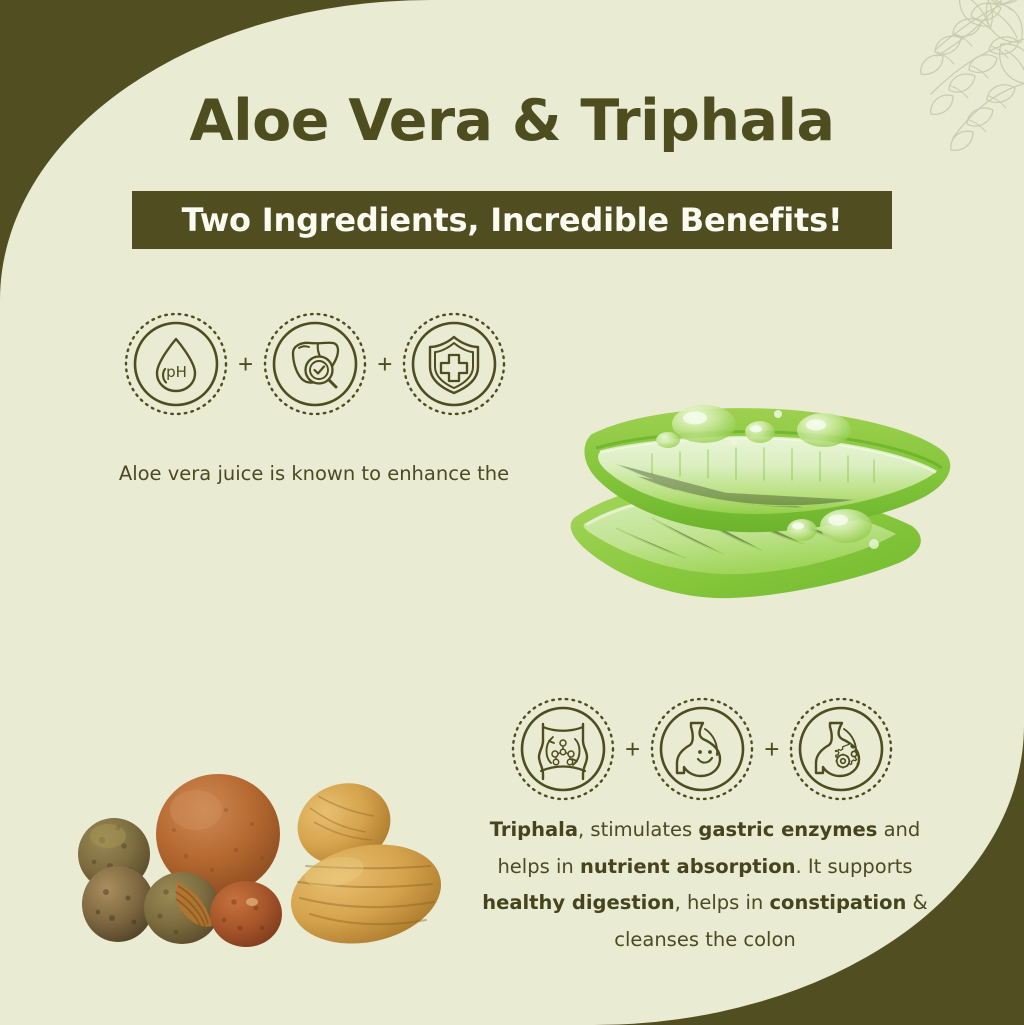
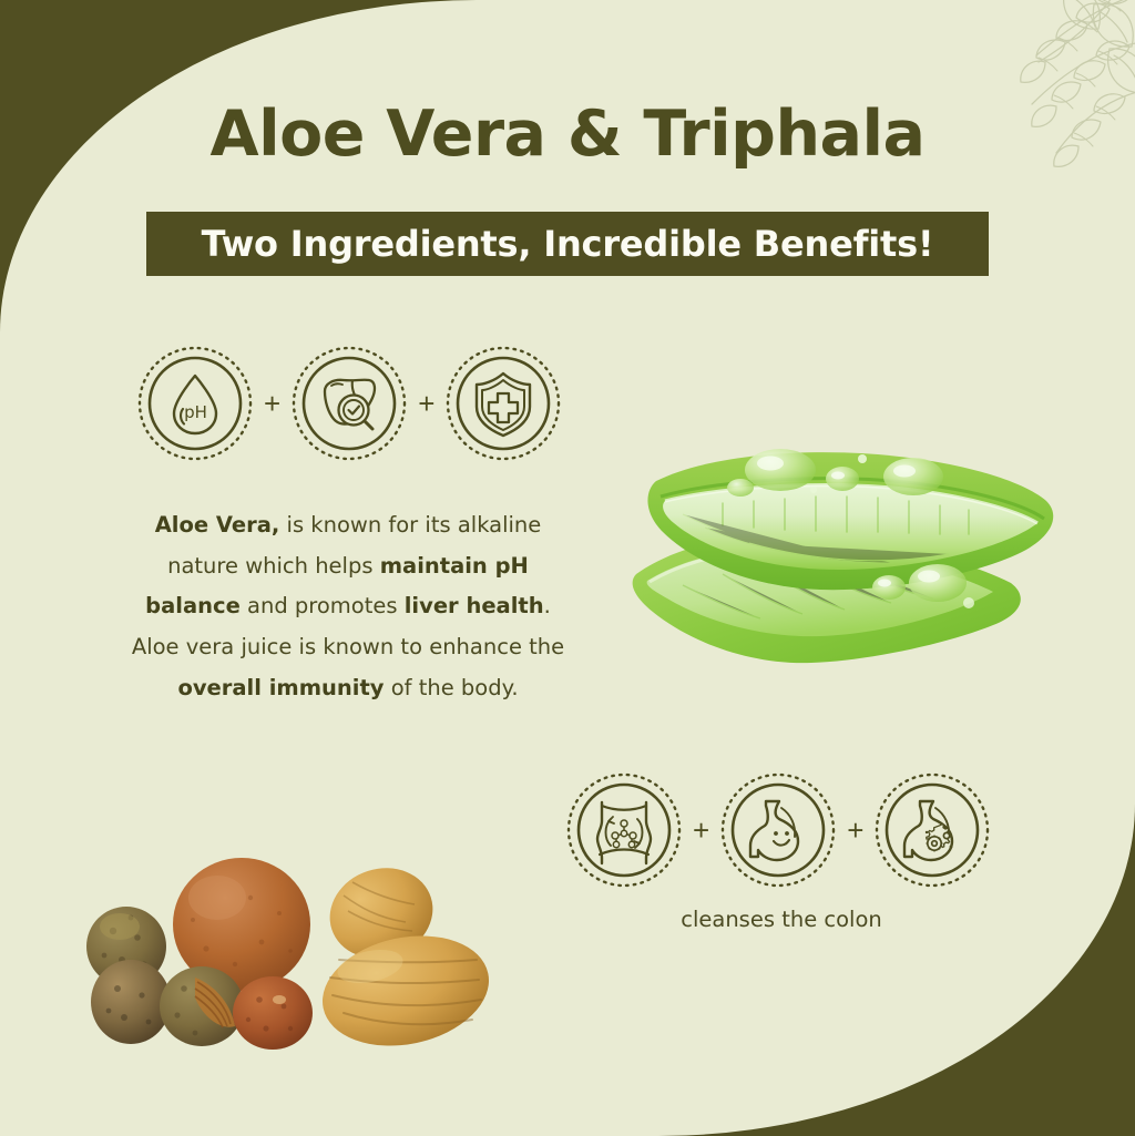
  Aloe Vera & Triphala
  Two Ingredients, Incredible Benefits!
  pH
  +
  +
+ Aloe Vera, is known for its alkaline
+ nature which helps maintain pH
+ balance and promotes liver health.
  Aloe vera juice is known to enhance the
+ overall immunity of the body.
  +
  +
- Triphala, stimulates gastric enzymes and
- helps in nutrient absorption. It supports
- healthy digestion, helps in constipation &
  cleanses the colon
